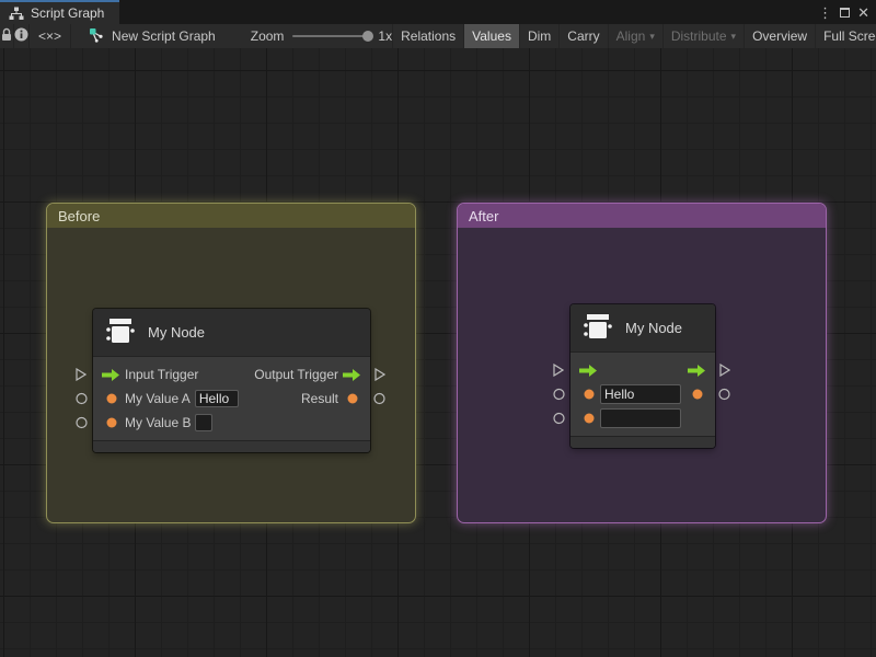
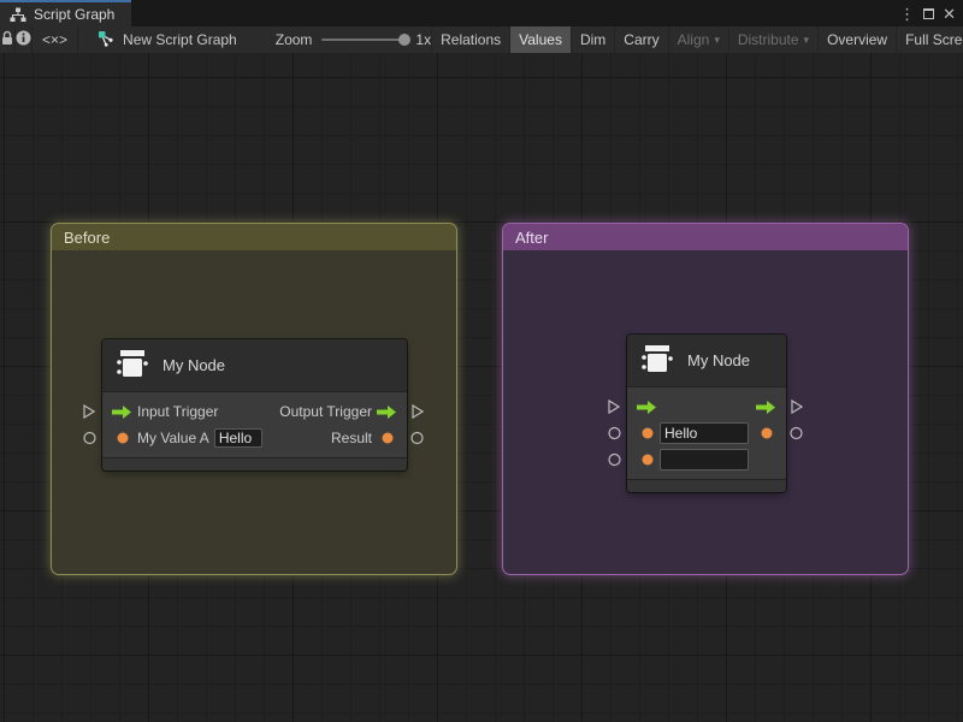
  Script Graph
  ⋮
  ✕
  <×>
  New Script Graph
  Zoom
  1x
  Relations
  Values
  Dim
  Carry
  Align
  ▾
  Distribute
  ▾
  Overview
  Full Scre
  Before
  After
  My Node
  Input Trigger
  Output Trigger
  My Value A
  Hello
  Result
- My Value B
  My Node
  Hello
